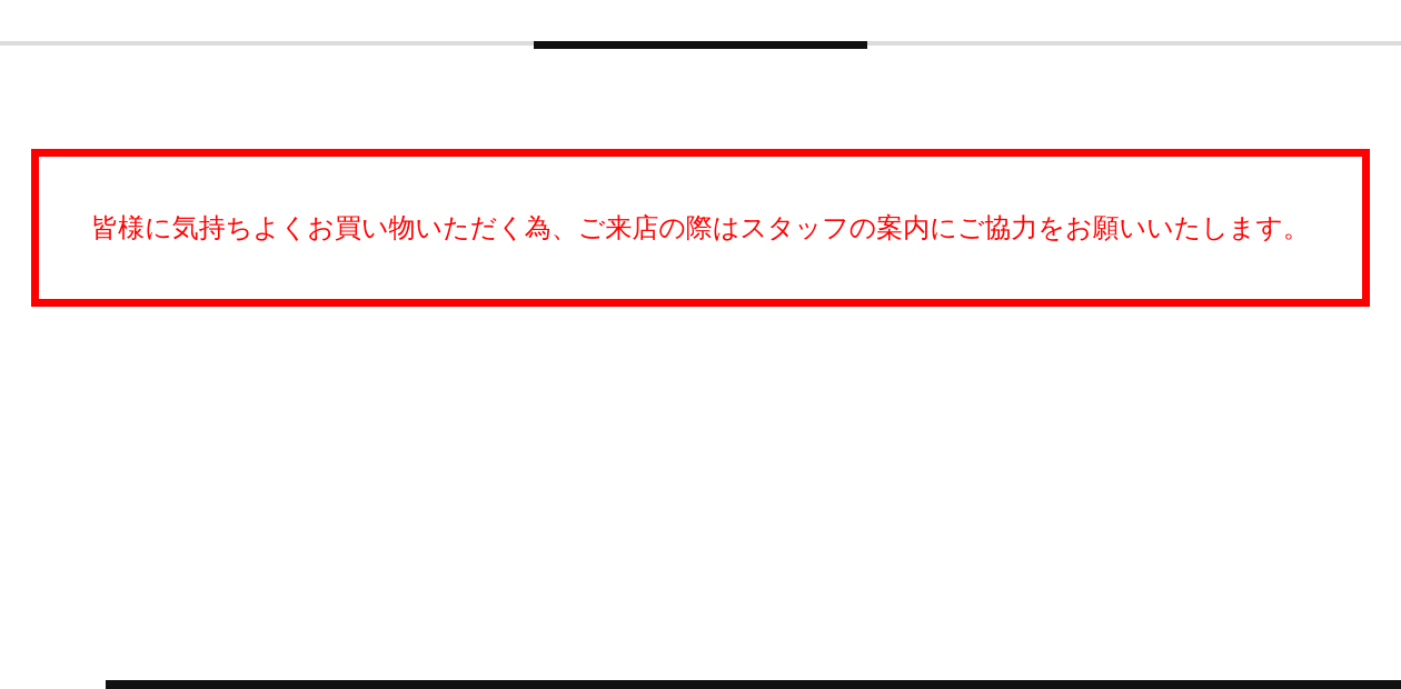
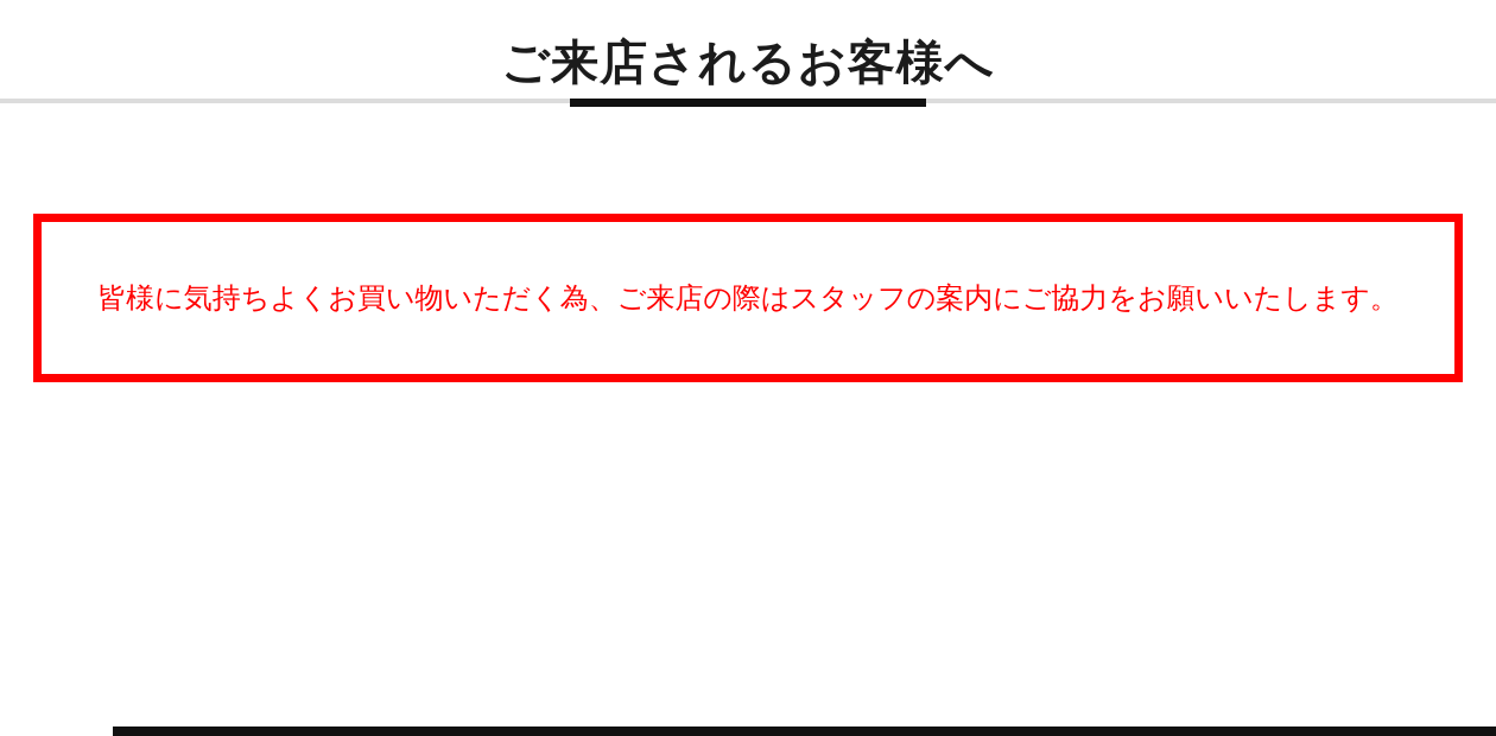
+ ご来店されるお客様へ
  皆様に気持ちよくお買い物いただく為、ご来店の際はスタッフの案内にご協力をお願いいたします。
